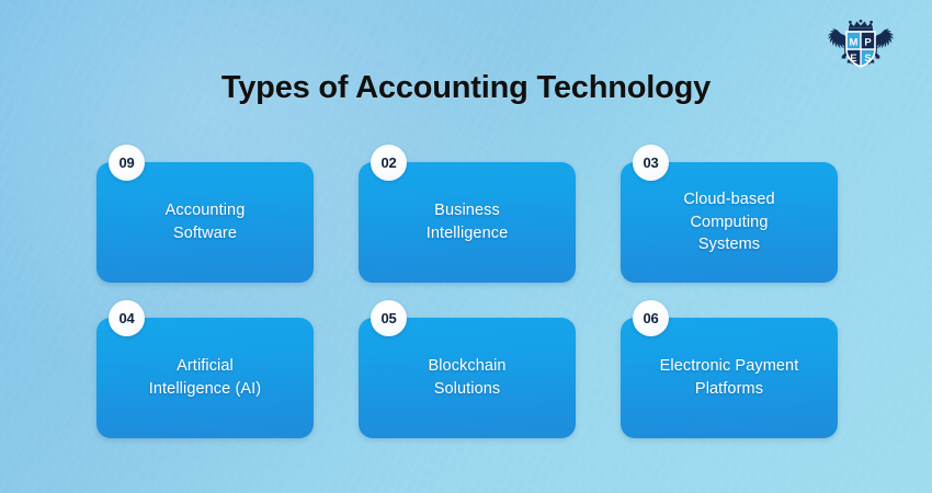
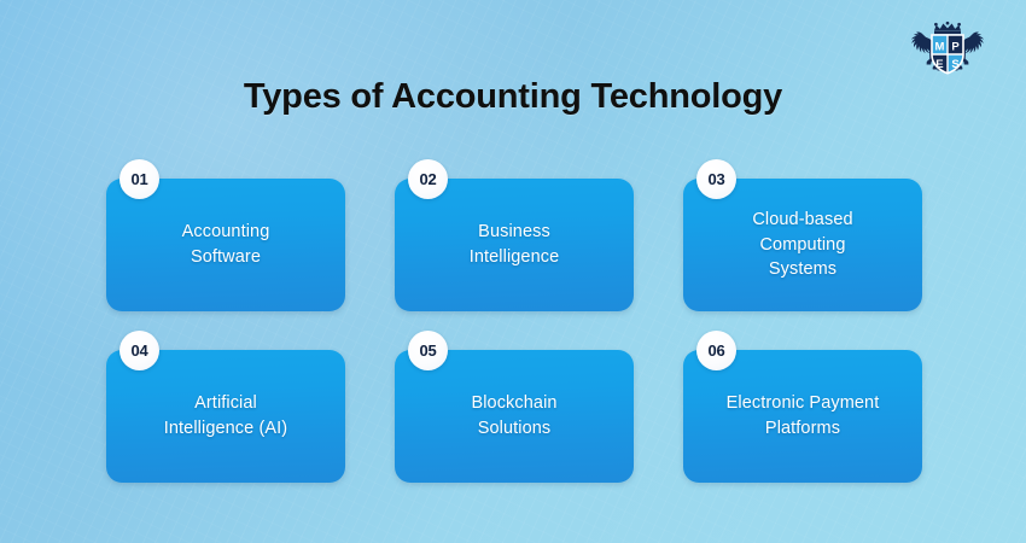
  M
  P
  E
  S
  Types of Accounting Technology
- 09
+ 01
  Accounting
  Software
  02
  Business
  Intelligence
  03
  Cloud-based
  Computing
  Systems
  04
  Artificial
  Intelligence (AI)
  05
  Blockchain
  Solutions
  06
  Electronic Payment
  Platforms
